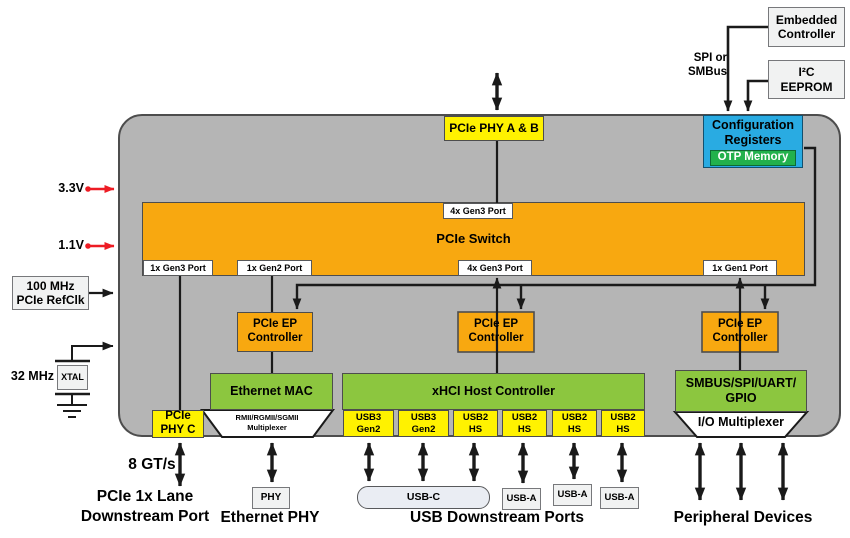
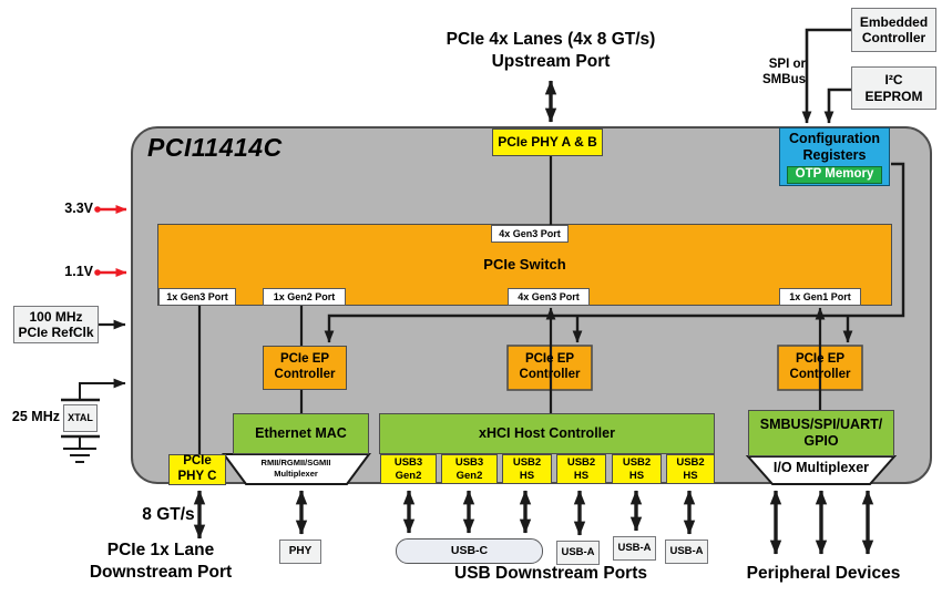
+ PCI11414C
+ PCIe 4x Lanes (4x 8 GT/s)
+ Upstream Port
  Embedded
  Controller
  I²C
  EEPROM
  SPI or
  SMBus
  Configuration
  Registers
  OTP Memory
  PCIe PHY A & B
  PCIe Switch
  4x Gen3 Port
  1x Gen3 Port
  1x Gen2 Port
  4x Gen3 Port
  1x Gen1 Port
  PCIe EP
  Controller
  PCIe EP
  Controller
  PCIe EP
  Controller
  Ethernet MAC
  xHCI Host Controller
  SMBUS/SPI/UART/
  GPIO
  RMII/RGMII/SGMII
  Multiplexer
  I/O Multiplexer
  PCIe
  PHY C
  USB3
  Gen2
  USB3
  Gen2
  USB2
  HS
  USB2
  HS
  USB2
  HS
  USB2
  HS
  3.3V
  1.1V
  100 MHz
  PCIe RefClk
- 32 MHz
+ 25 MHz
  XTAL
  8 GT/s
  PCIe 1x Lane
  Downstream Port
  PHY
- Ethernet PHY
  USB-C
  USB-A
  USB-A
  USB-A
  USB Downstream Ports
  Peripheral Devices
